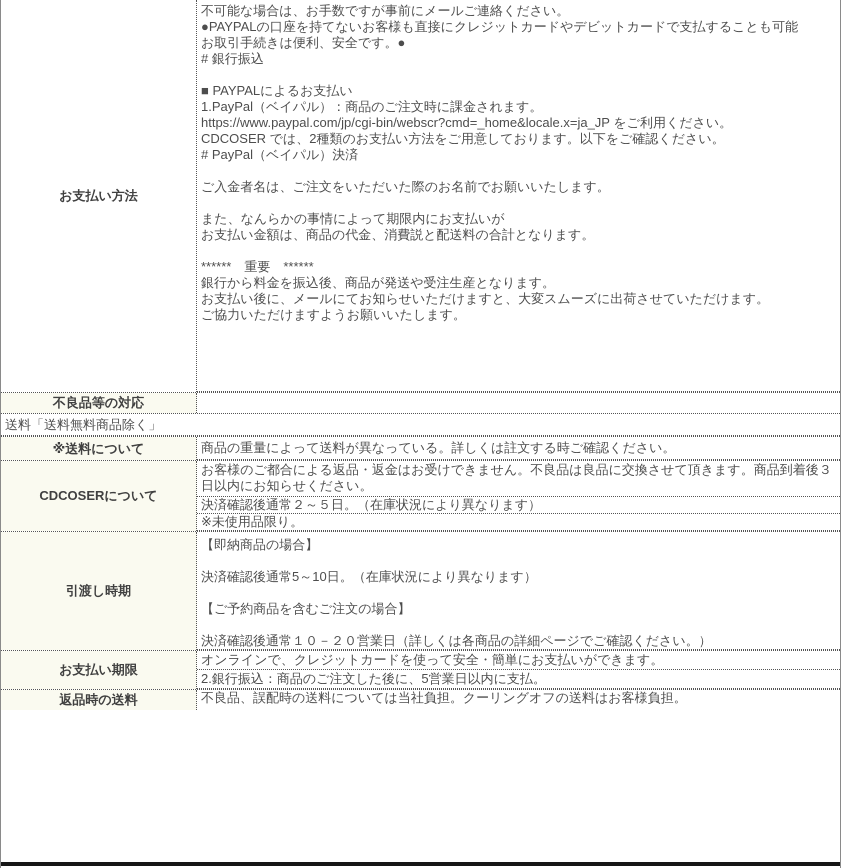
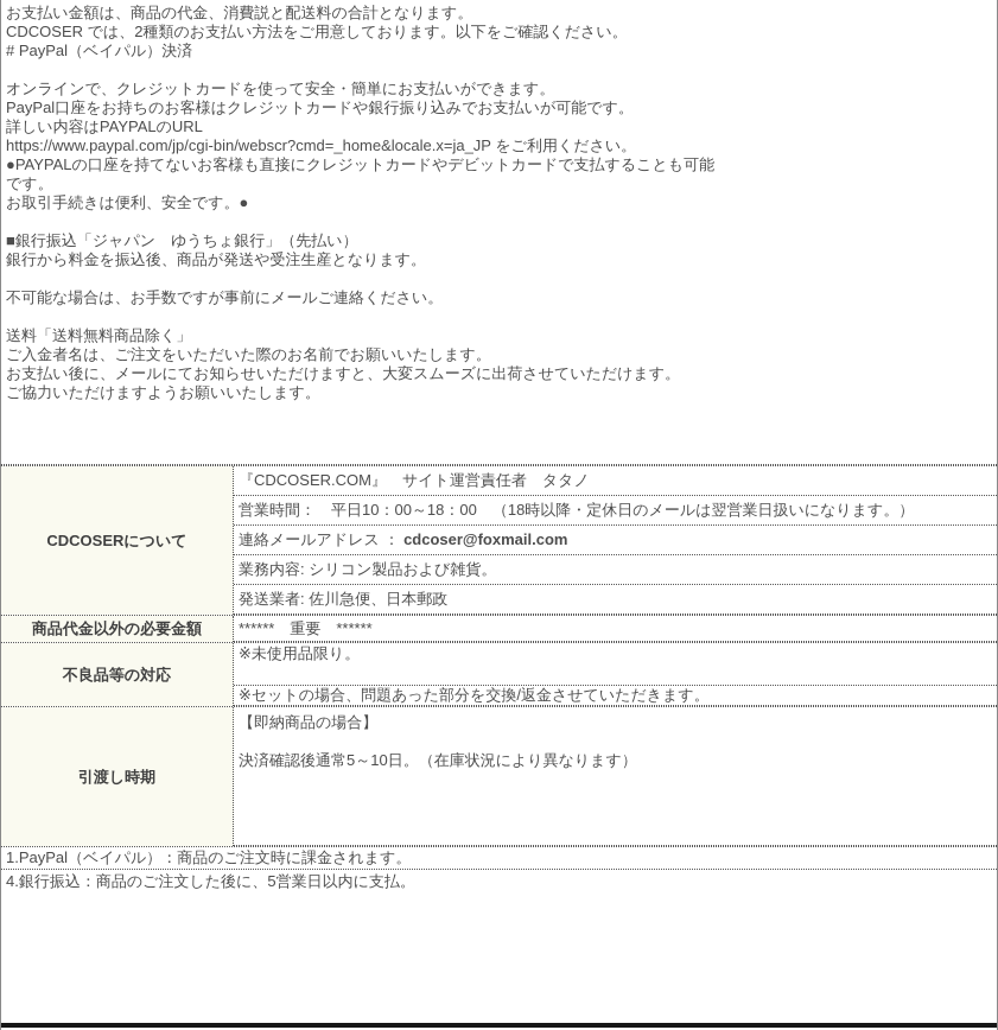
- お支払い方法
- 不可能な場合は、お手数ですが事前にメールご連絡ください。
+ お支払い金額は、商品の代金、消費説と配送料の合計となります。
- ●PAYPALの口座を持てないお客様も直接にクレジットカードやデビットカードで支払することも可能
+ CDCOSER では、2種類のお支払い方法をご用意しております。以下をご確認ください。
- お取引手続きは便利、安全です。●
+ # PayPal（ベイパル）決済
- # 銀行振込
- ■ PAYPALによるお支払い
- 1.PayPal（ベイパル）：商品のご注文時に課金されます。
+ オンラインで、クレジットカードを使って安全・簡単にお支払いができます。
+ PayPal口座をお持ちのお客様はクレジットカードや銀行振り込みでお支払いが可能です。
+ 詳しい内容はPAYPALのURL
  https://www.paypal.com/jp/cgi-bin/webscr?cmd=_home&locale.x=ja_JP をご利用ください。
- CDCOSER では、2種類のお支払い方法をご用意しております。以下をご確認ください。
+ ●PAYPALの口座を持てないお客様も直接にクレジットカードやデビットカードで支払することも可能
+ です。
- # PayPal（ベイパル）決済
+ お取引手続きは便利、安全です。●
+ ■銀行振込「ジャパン ゆうちょ銀行」（先払い）
- ご入金者名は、ご注文をいただいた際のお名前でお願いいたします。
+ 銀行から料金を振込後、商品が発送や受注生産となります。
- また、なんらかの事情によって期限内にお支払いが
- お支払い金額は、商品の代金、消費説と配送料の合計となります。
+ 不可能な場合は、お手数ですが事前にメールご連絡ください。
- ****** 重要 ******
+ 送料「送料無料商品除く」
- 銀行から料金を振込後、商品が発送や受注生産となります。
+ ご入金者名は、ご注文をいただいた際のお名前でお願いいたします。
  お支払い後に、メールにてお知らせいただけますと、大変スムーズに出荷させていただけます。
  ご協力いただけますようお願いいたします。
- 不良品等の対応
+ CDCOSERについて
+ 『CDCOSER.COM』 サイト運営責任者 タタノ
+ 営業時間： 平日10：00～18：00 （18時以降・定休日のメールは翌営業日扱いになります。）
+ 連絡メールアドレス ： cdcoser@foxmail.com
+ 業務内容: シリコン製品および雑貨。
+ 発送業者: 佐川急便、日本郵政
+ 商品代金以外の必要金額
- 送料「送料無料商品除く」
+ ****** 重要 ******
- ※送料について
- 商品の重量によって送料が異なっている。詳しくは註文する時ご確認ください。
- CDCOSERについて
+ 不良品等の対応
- お客様のご都合による返品・返金はお受けできません。不良品は良品に交換させて頂きます。商品到着後３日以内にお知らせください。
- 決済確認後通常２～５日。（在庫状況により異なります）
  ※未使用品限り。
+ ※セットの場合、問題あった部分を交換/返金させていただきます。
  引渡し時期
  【即納商品の場合】
  決済確認後通常5～10日。（在庫状況により異なります）
- 【ご予約商品を含むご注文の場合】
- 決済確認後通常１０－２０営業日（詳しくは各商品の詳細ページでご確認ください。）
- お支払い期限
- オンラインで、クレジットカードを使って安全・簡単にお支払いができます。
+ 1.PayPal（ベイパル）：商品のご注文時に課金されます。
- 2.銀行振込：商品のご注文した後に、5営業日以内に支払。
+ 4.銀行振込：商品のご注文した後に、5営業日以内に支払。
- 返品時の送料
- 不良品、誤配時の送料については当社負担。クーリングオフの送料はお客様負担。
